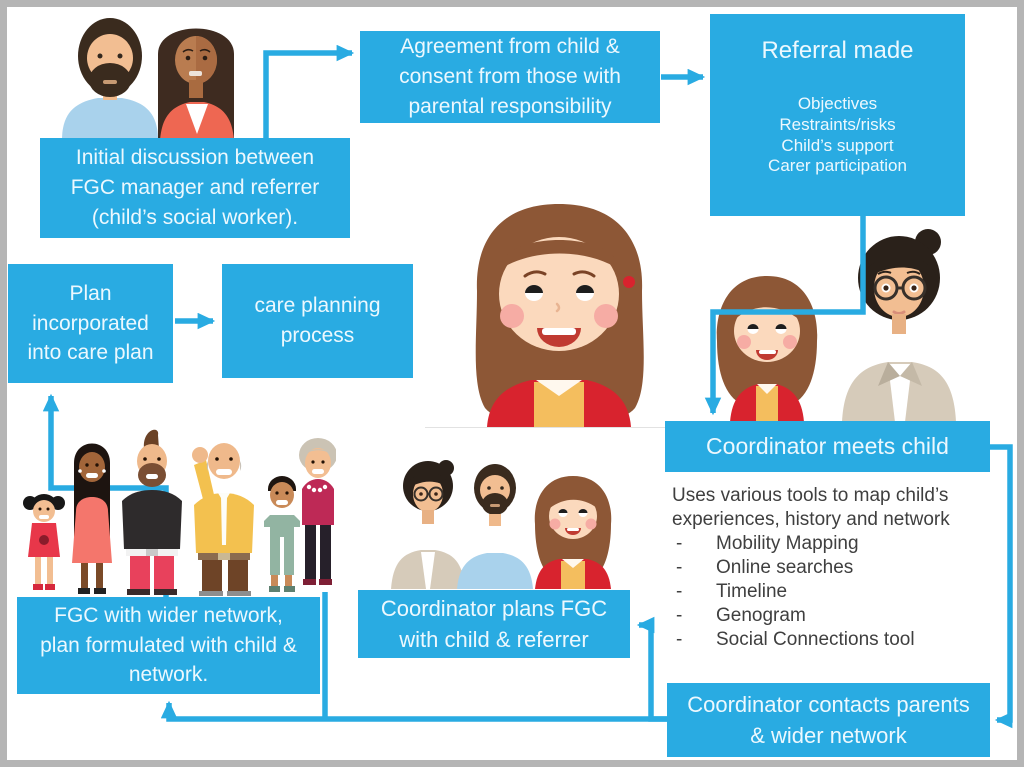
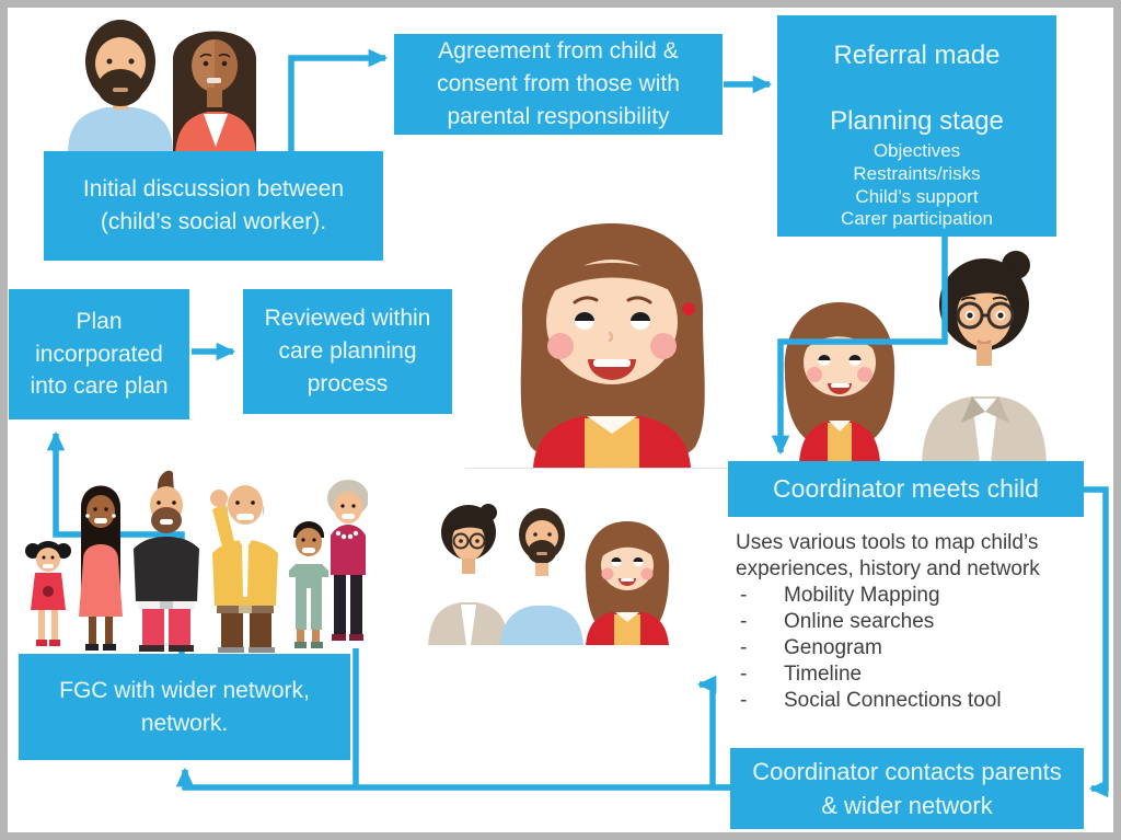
  Initial discussion between
- FGC manager and referrer
  (child’s social worker).
  Agreement from child &
  consent from those with
  parental responsibility
  Referral made
+ Planning stage
  Objectives
  Restraints/risks
  Child’s support
  Carer participation
  Plan
  incorporated
  into care plan
+ Reviewed within
  care planning
  process
  FGC with wider network,
- plan formulated with child &
  network.
- Coordinator plans FGC
- with child & referrer
  Coordinator meets child
  Coordinator contacts parents
  & wider network
  Uses various tools to map child’s
  experiences, history and network
  -
  Mobility Mapping
  -
  Online searches
  -
- Timeline
+ Genogram
  -
- Genogram
+ Timeline
  -
  Social Connections tool
